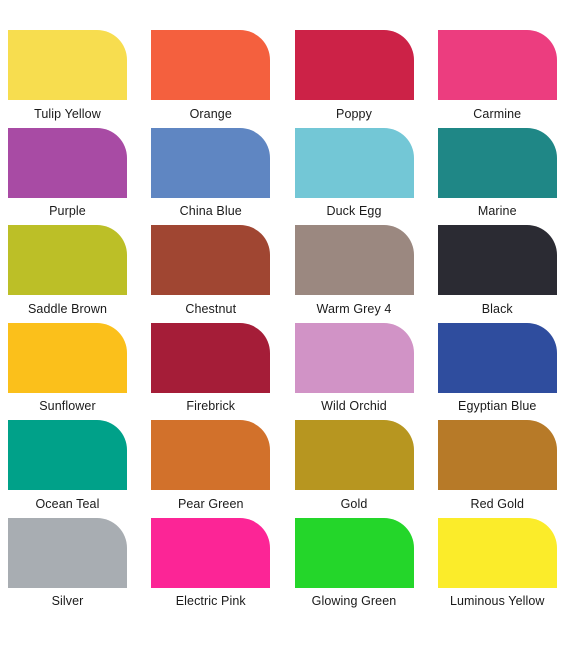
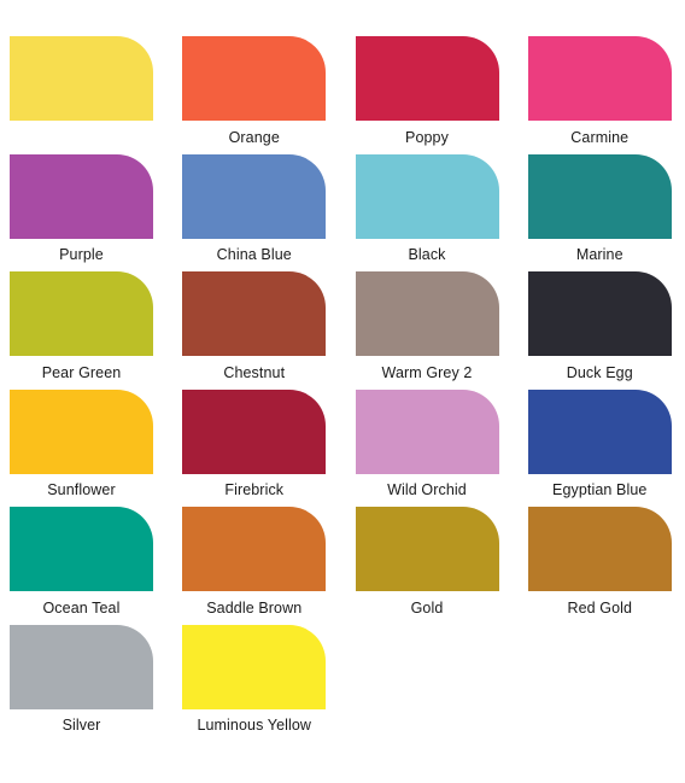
- Tulip Yellow
  Orange
  Poppy
  Carmine
  Purple
  China Blue
- Duck Egg
+ Black
  Marine
- Saddle Brown
+ Pear Green
  Chestnut
- Warm Grey 4
+ Warm Grey 2
- Black
+ Duck Egg
  Sunflower
  Firebrick
  Wild Orchid
  Egyptian Blue
  Ocean Teal
- Pear Green
+ Saddle Brown
  Gold
  Red Gold
  Silver
- Electric Pink
- Glowing Green
  Luminous Yellow
